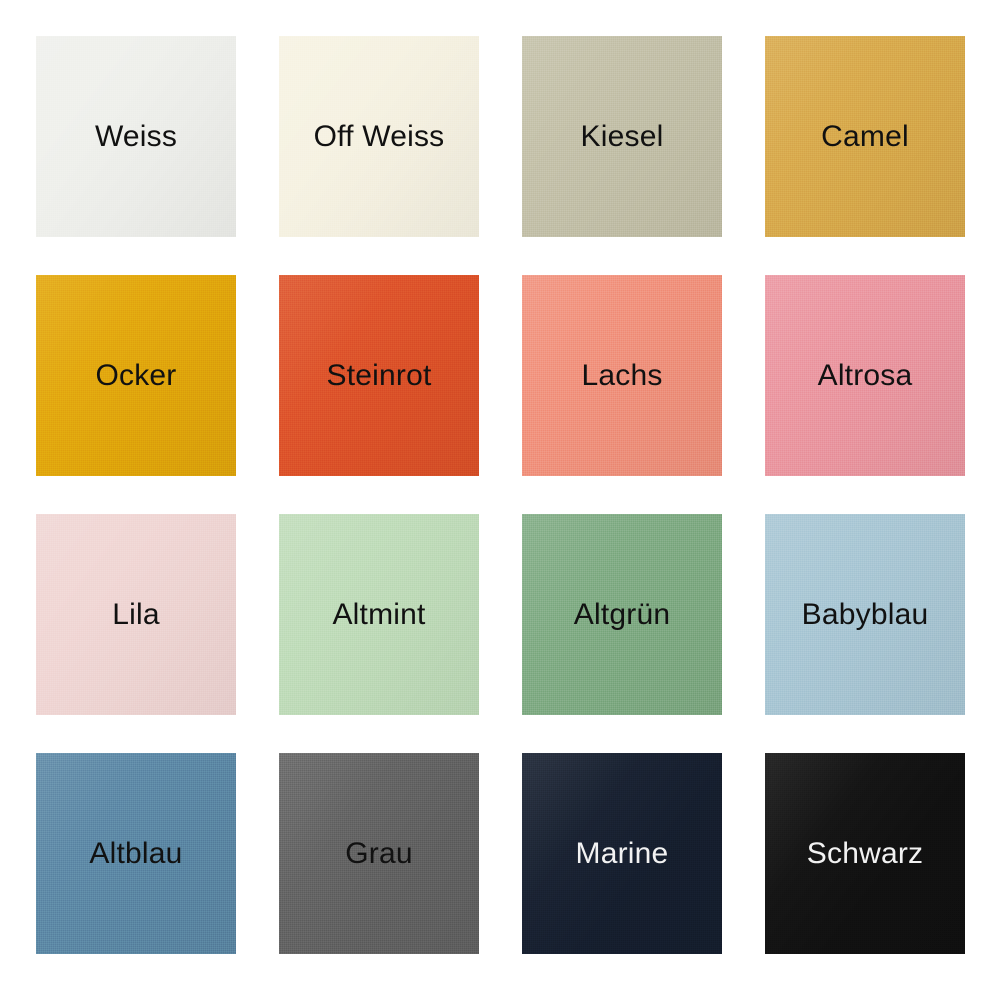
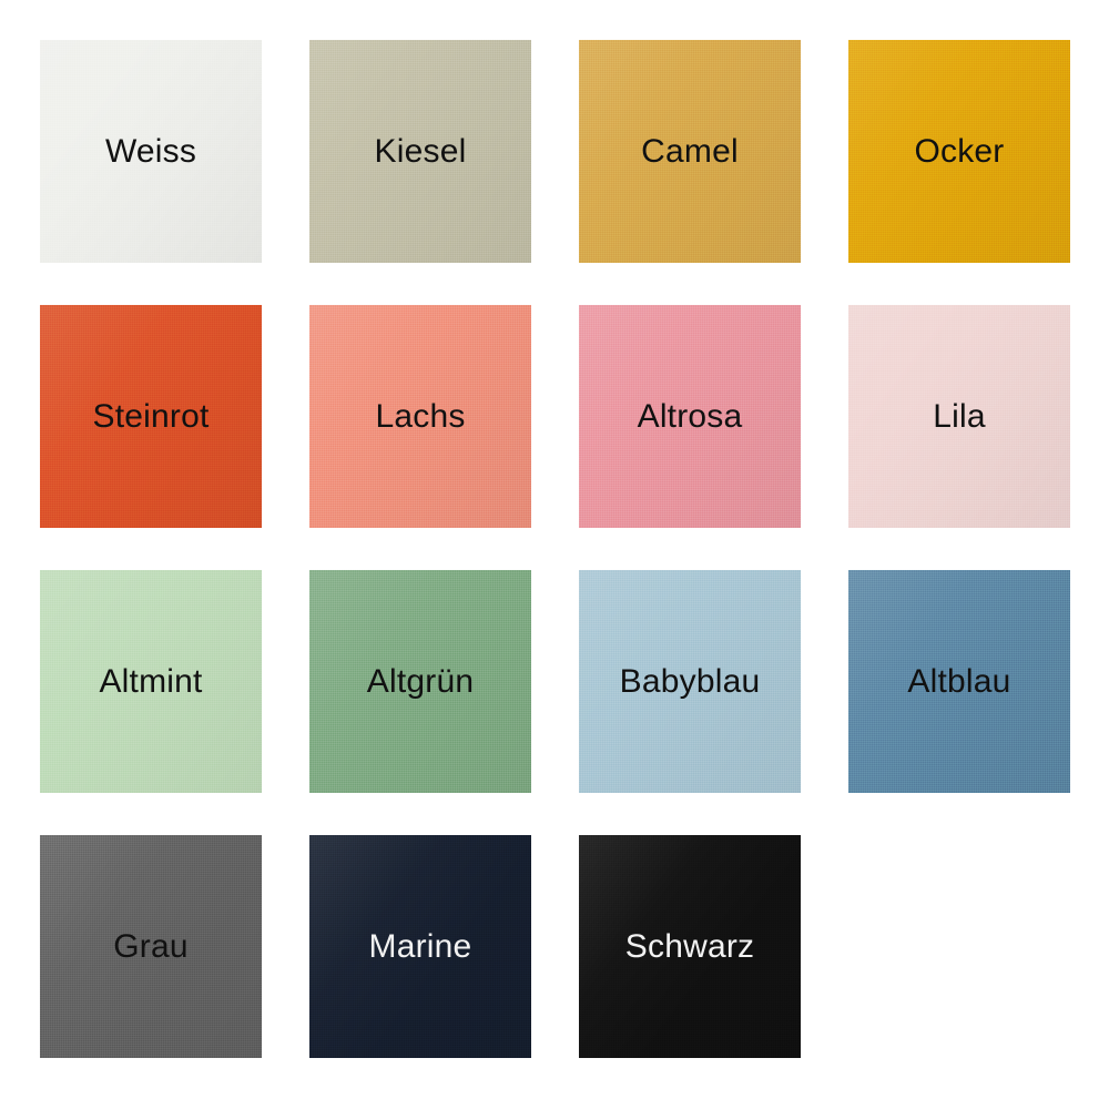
  Weiss
- Off Weiss
  Kiesel
  Camel
  Ocker
  Steinrot
  Lachs
  Altrosa
  Lila
  Altmint
  Altgrün
  Babyblau
  Altblau
  Grau
  Marine
  Schwarz
